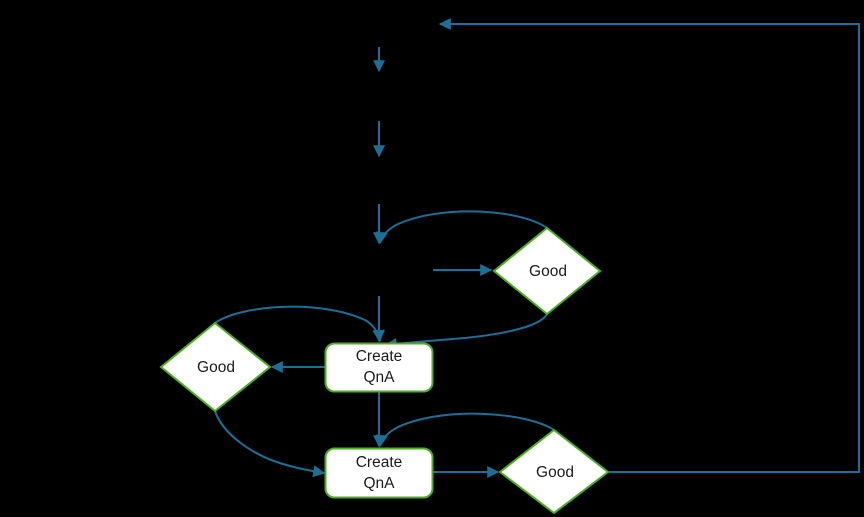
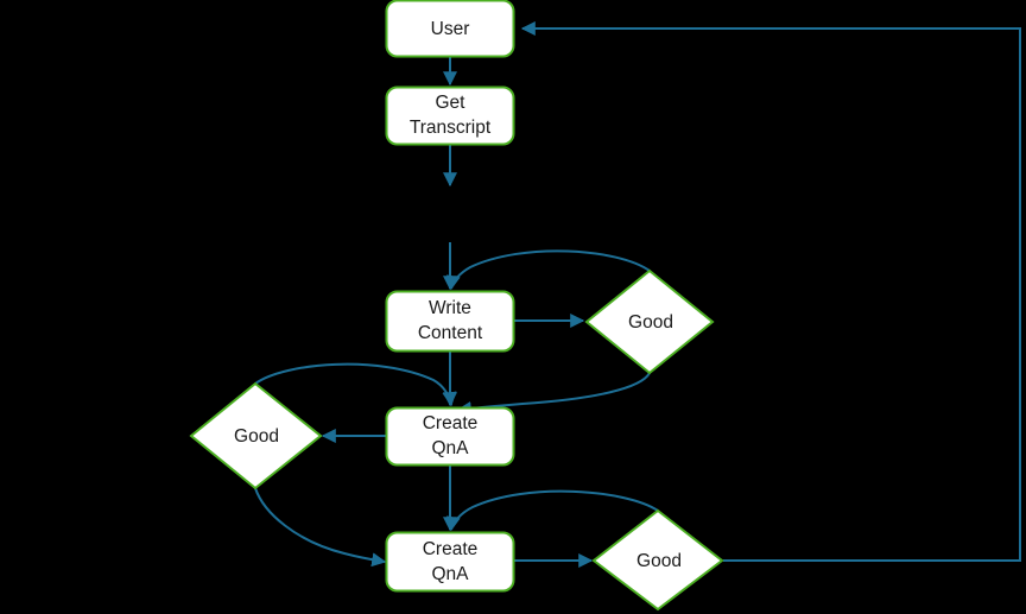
+ User
+ Get
+ Transcript
+ Write
+ Content
  Good
  Create
  QnA
  Good
  Create
  QnA
  Good
